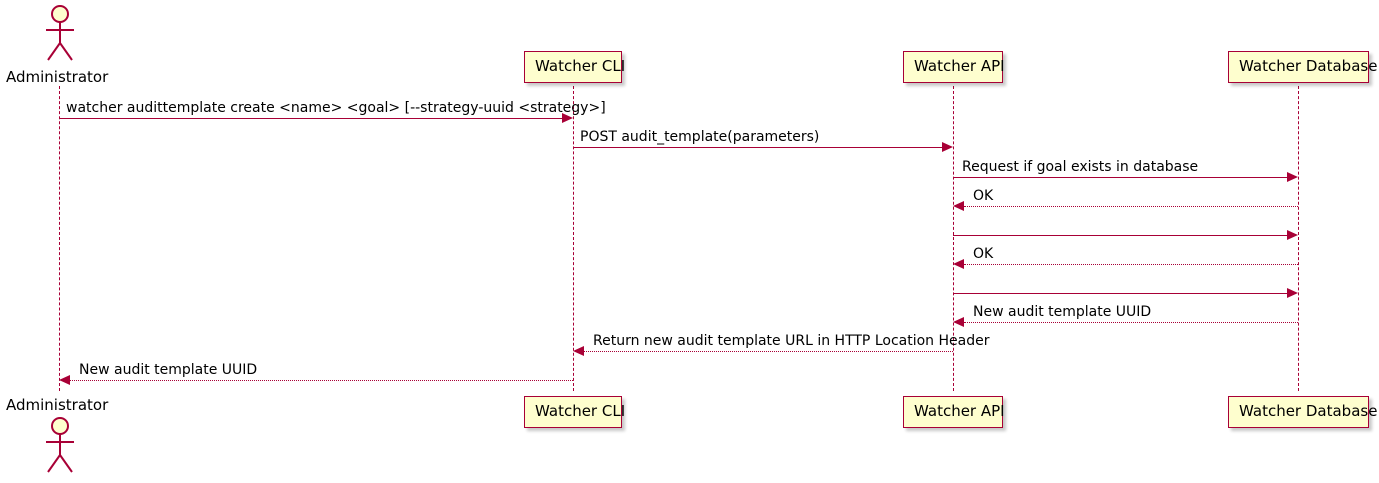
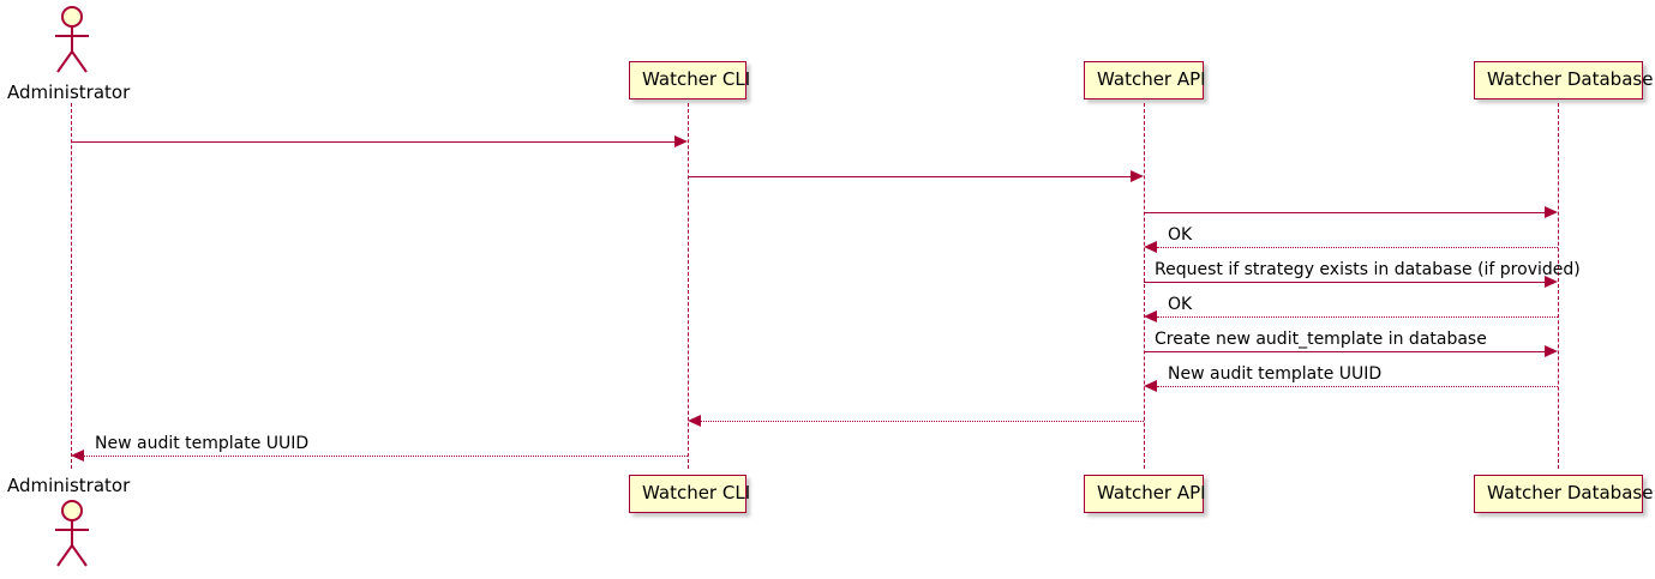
  Administrator
  Administrator
  Watcher CLI
  Watcher API
  Watcher Database
  Watcher CLI
  Watcher API
  Watcher Database
- watcher audittemplate create <name> <goal> [--strategy-uuid <strategy>]
- POST audit_template(parameters)
- Request if goal exists in database
  OK
+ Request if strategy exists in database (if provided)
  OK
+ Create new audit_template in database
  New audit template UUID
- Return new audit template URL in HTTP Location Header
  New audit template UUID
